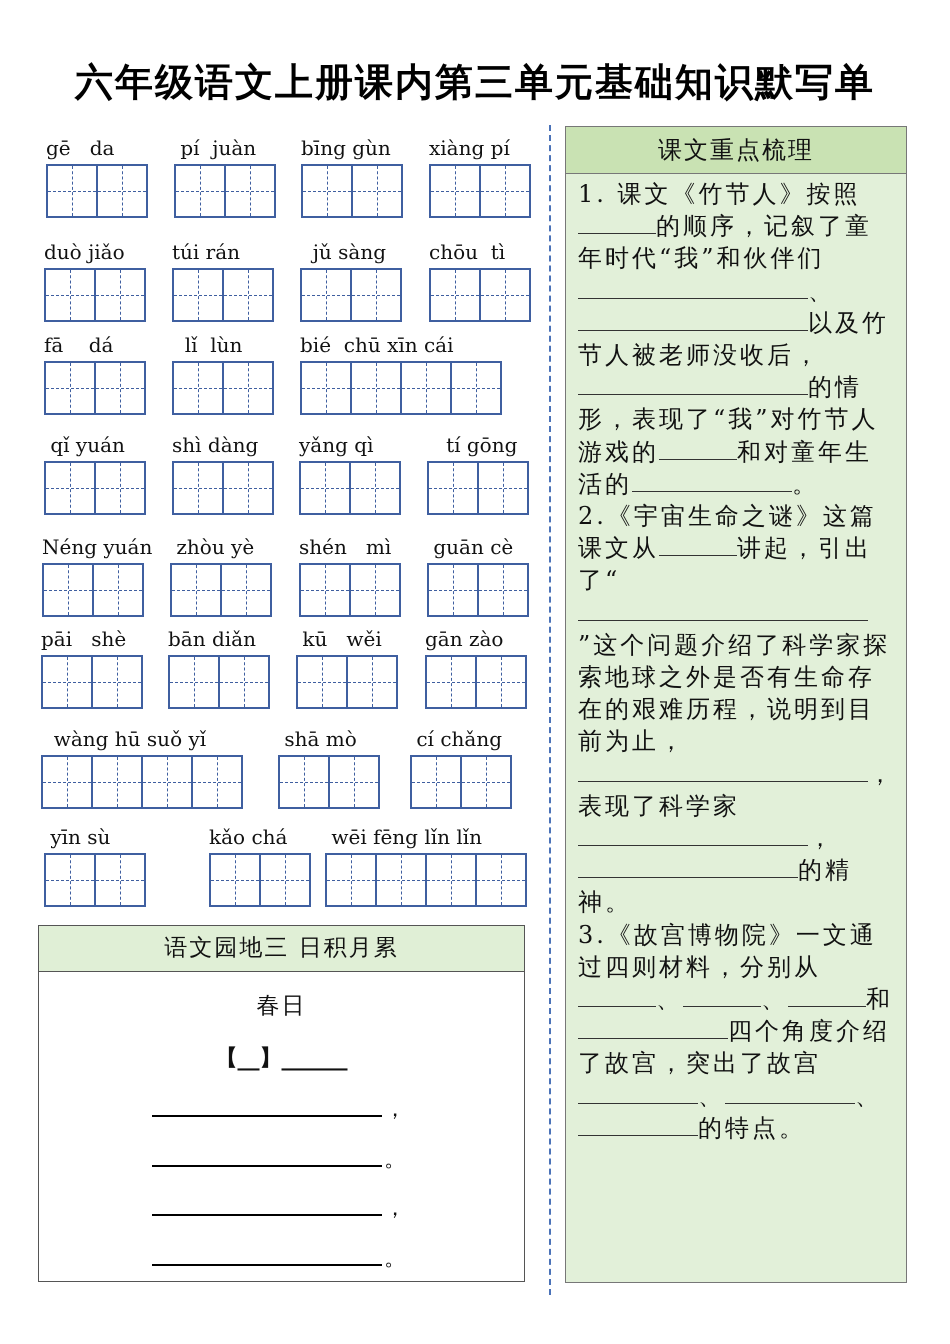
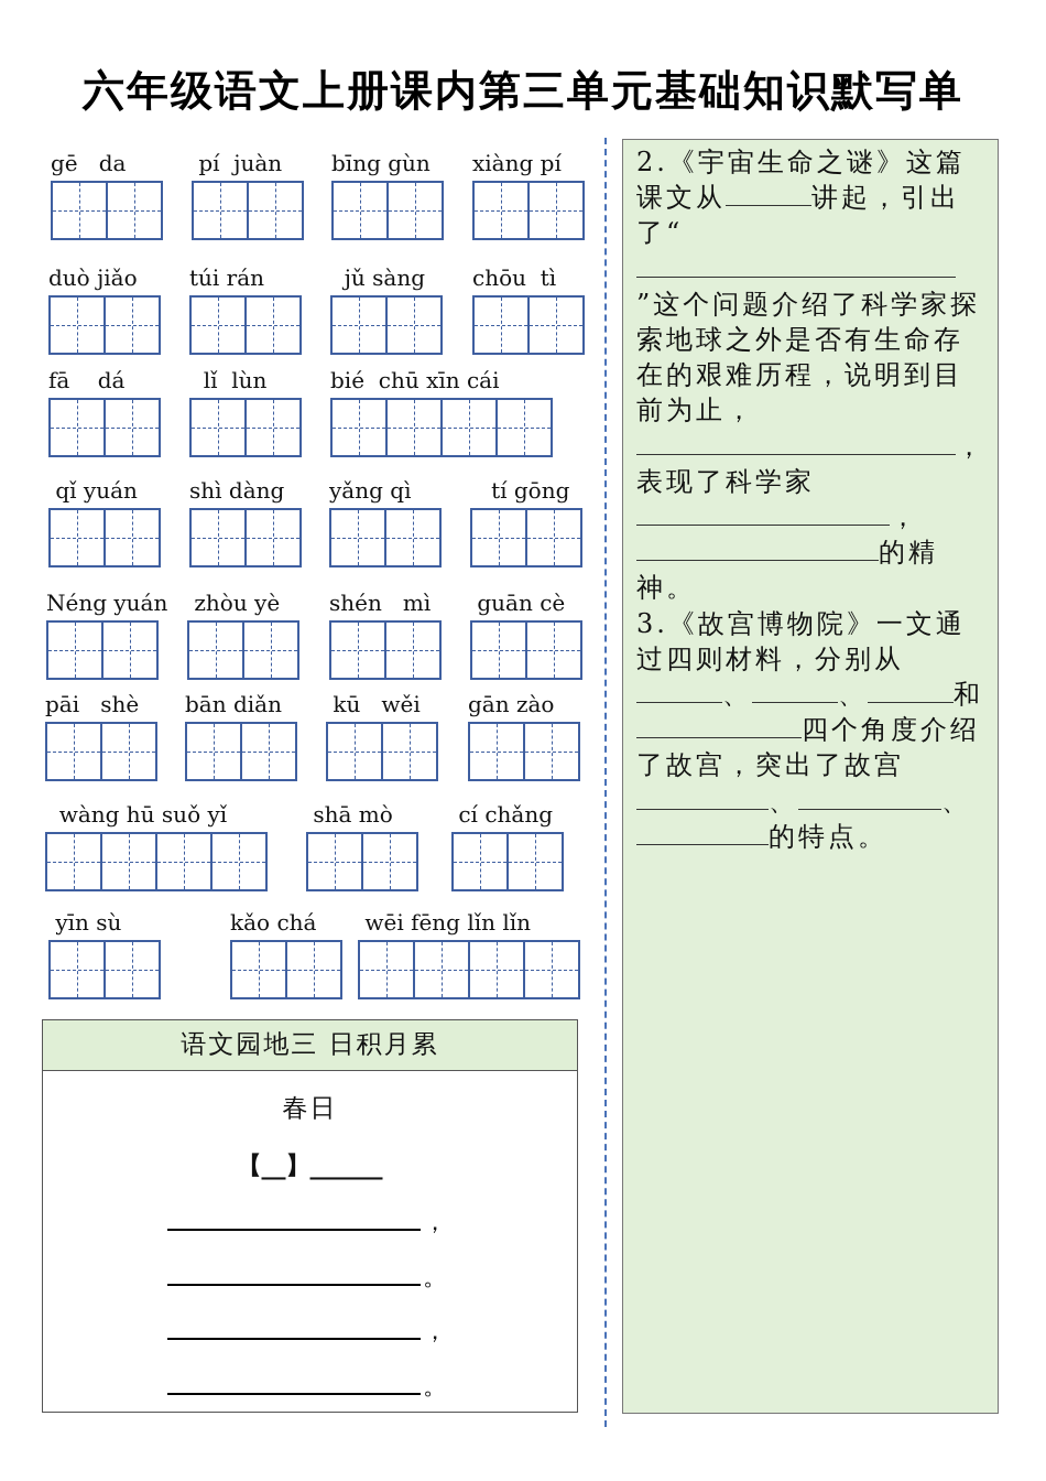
  六年级语文上册课内第三单元基础知识默写单
  gē da
  pí juàn
  bīng gùn
  xiàng pí
  duò jiǎo
  túi rán
  jǔ sàng
  chōu tì
  fā dá
  lǐ lùn
  bié chū xīn cái
  qǐ yuán
  shì dàng
  yǎng qì
  tí gōng
  Néng yuán
  zhòu yè
  shén mì
  guān cè
  pāi shè
  bān diǎn
  kū wěi
  gān zào
  wàng hū suǒ yǐ
  shā mò
  cí chǎng
  yīn sù
  kǎo chá
  wēi fēng lǐn lǐn
  语文园地三 日积月累
  春日
  【__】______
  ，
  。
  ，
  。
- 课文重点梳理
- 1. 课文《竹节人》按照的顺序，记叙了童年时代“我”和伙伴们、以及竹节人被老师没收后，的情形，表现了“我”对竹节人游戏的 和对童年生活的 。
  2.《宇宙生命之谜》这篇课文从 讲起，引出了“”这个问题介绍了科学家探索地球之外是否有生命存在的艰难历程，说明到目前为止，，表现了科学家，的精神。
  3.《故宫博物院》一文通过四则材料，分别从、 、 和四个角度介绍了故宫，突出了故宫、 、的特点。
